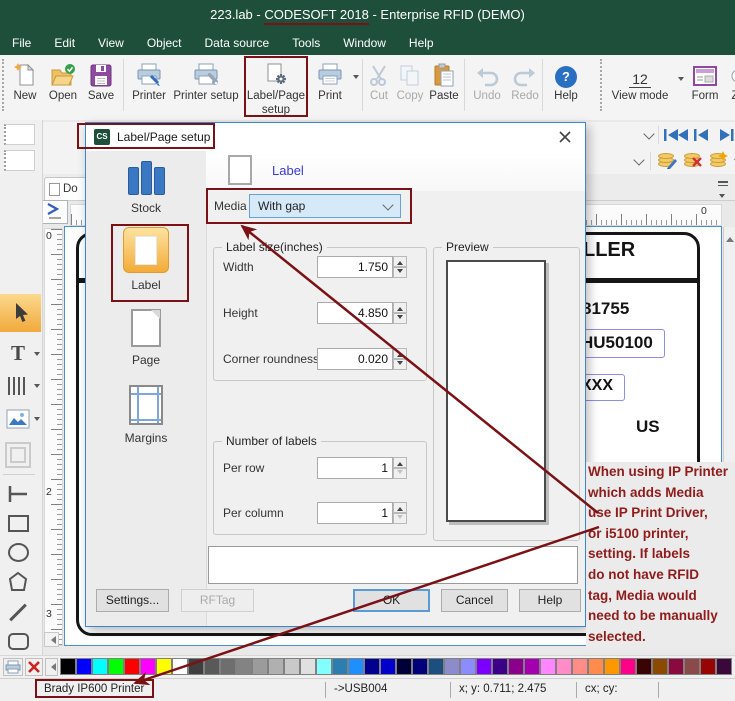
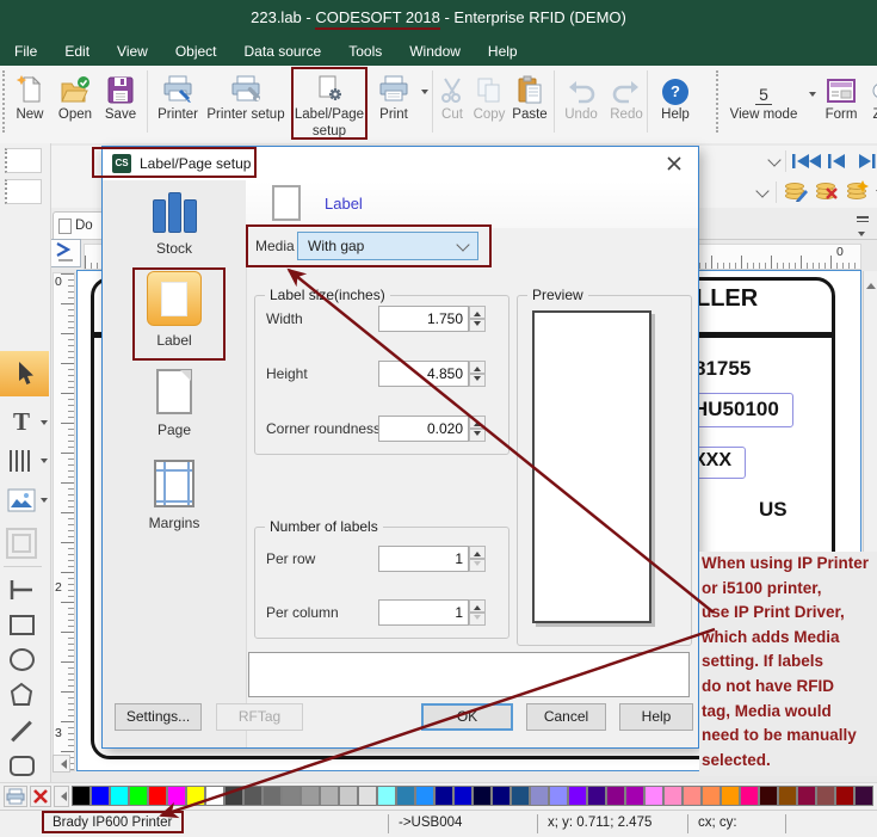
  223.lab - CODESOFT 2018 - Enterprise RFID (DEMO)
  File
  Edit
  View
  Object
  Data source
  Tools
  Window
  Help
  New
  Open
  Save
  Printer
  Printer setup
  Label/Page
  setup
  Print
  Cut
  Copy
  Paste
  Undo
  Redo
  ?
  Help
- 12
+ 5
  View mode
  Form
  Do
  0
  0
  2
  3
  LLER
  81755
  HU50100
  XXX
  US
  T
  CS
  Label/Page setup
  Stock
  Label
  Page
  Margins
  Label
  Media
  With gap
  Label size(inches)
  Width
  1.750
  Height
  4.850
  Corner roundnes
  0.020
  Number of labels
  Per row
  1
  Per column
  1
  Preview
  Settings...
  RFTag
  OK
  Cancel
  Help
  When using IP Printer
- which adds Media
+ or i5100 printer,
  use IP Print Driver,
- or i5100 printer,
+ which adds Media
  setting. If labels
  do not have RFID
  tag, Media would
  need to be manually
  selected.
  Brady IP600 Printer
  ->USB004
  x; y: 0.711; 2.475
  cx; cy:
